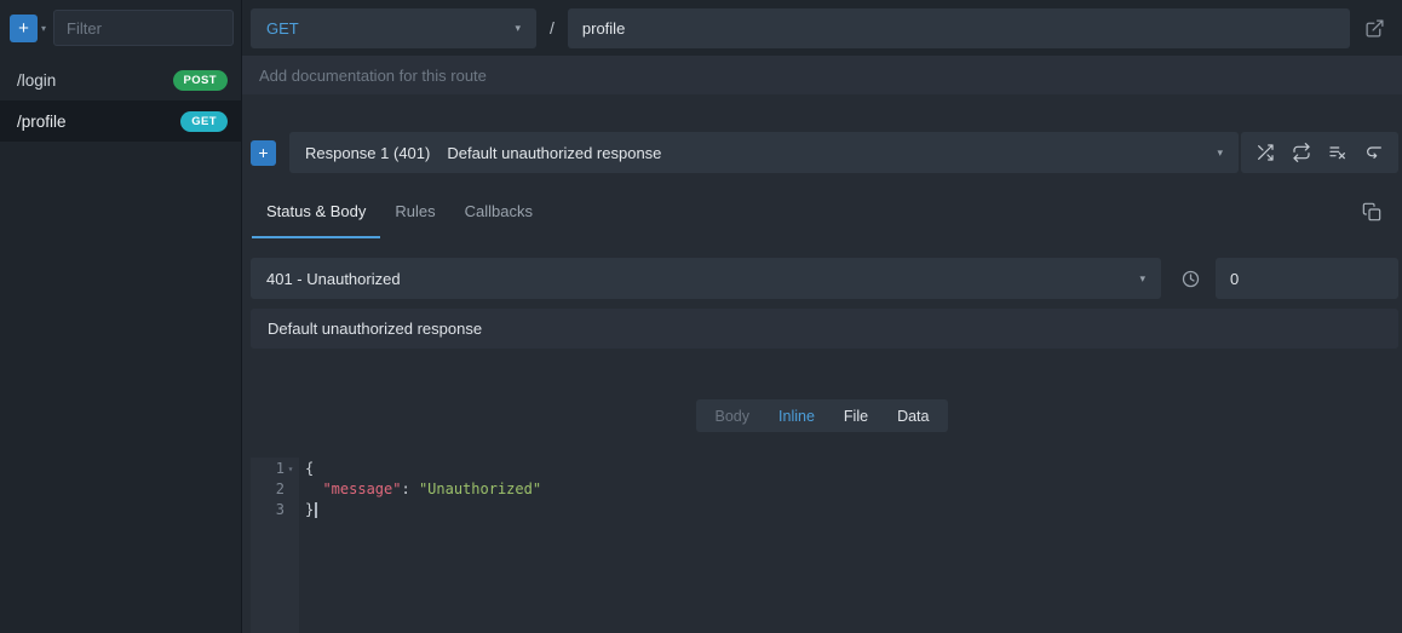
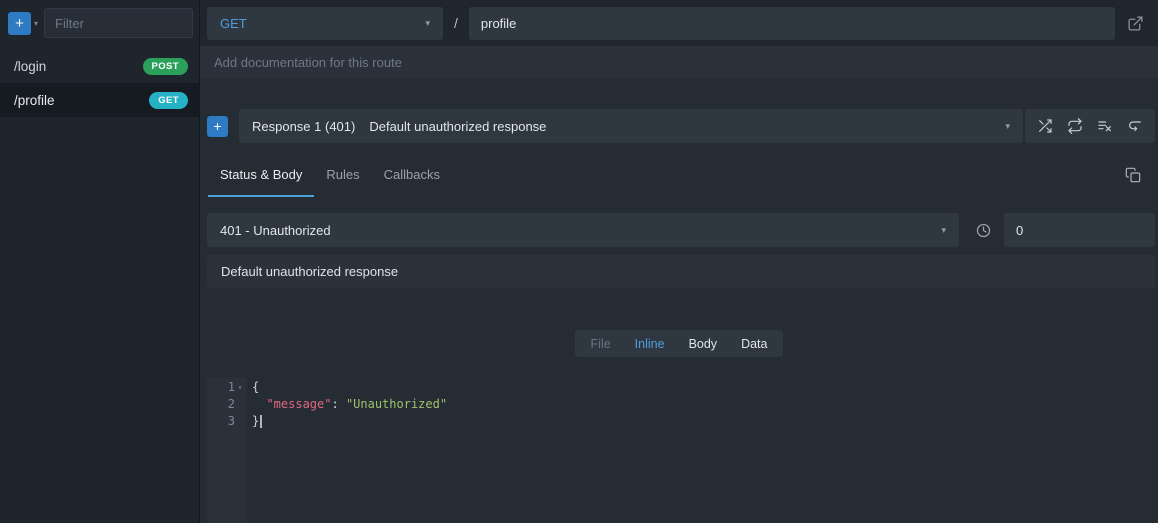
  +
  ▾
  Filter
  /login
  POST
  /profile
  GET
  GET
  ▾
  /
  profile
  Add documentation for this route
  +
  Response 1 (401)
  Default unauthorized response
  ▾
  Status & Body
  Rules
  Callbacks
  401 - Unauthorized
  ▾
  0
  Default unauthorized response
- Body
+ File
  Inline
- File
+ Body
  Data
  1
  ▾
  2
  3
  {
  "message"
  :
  "Unauthorized"
  }
